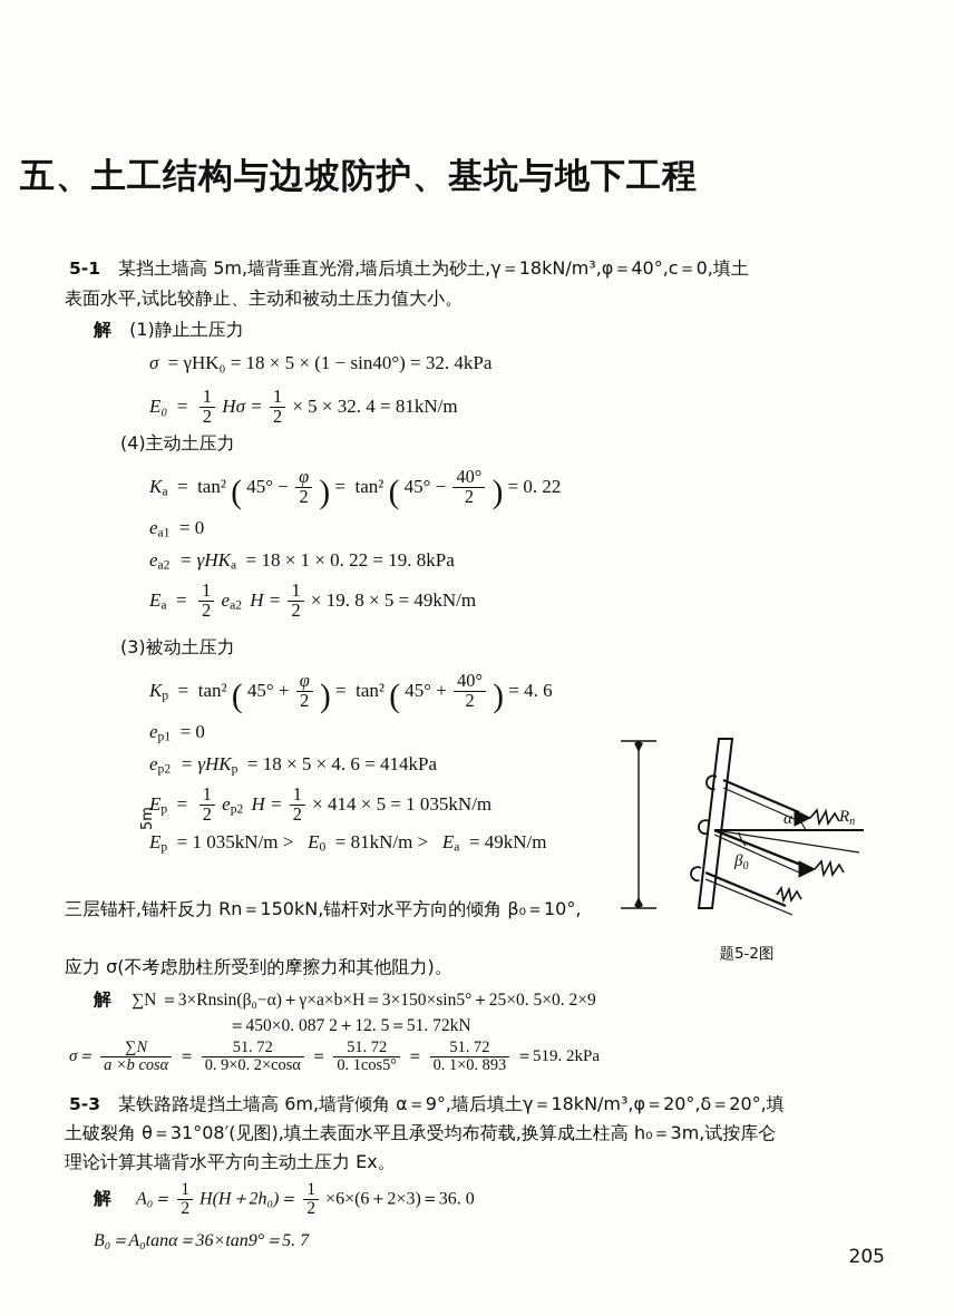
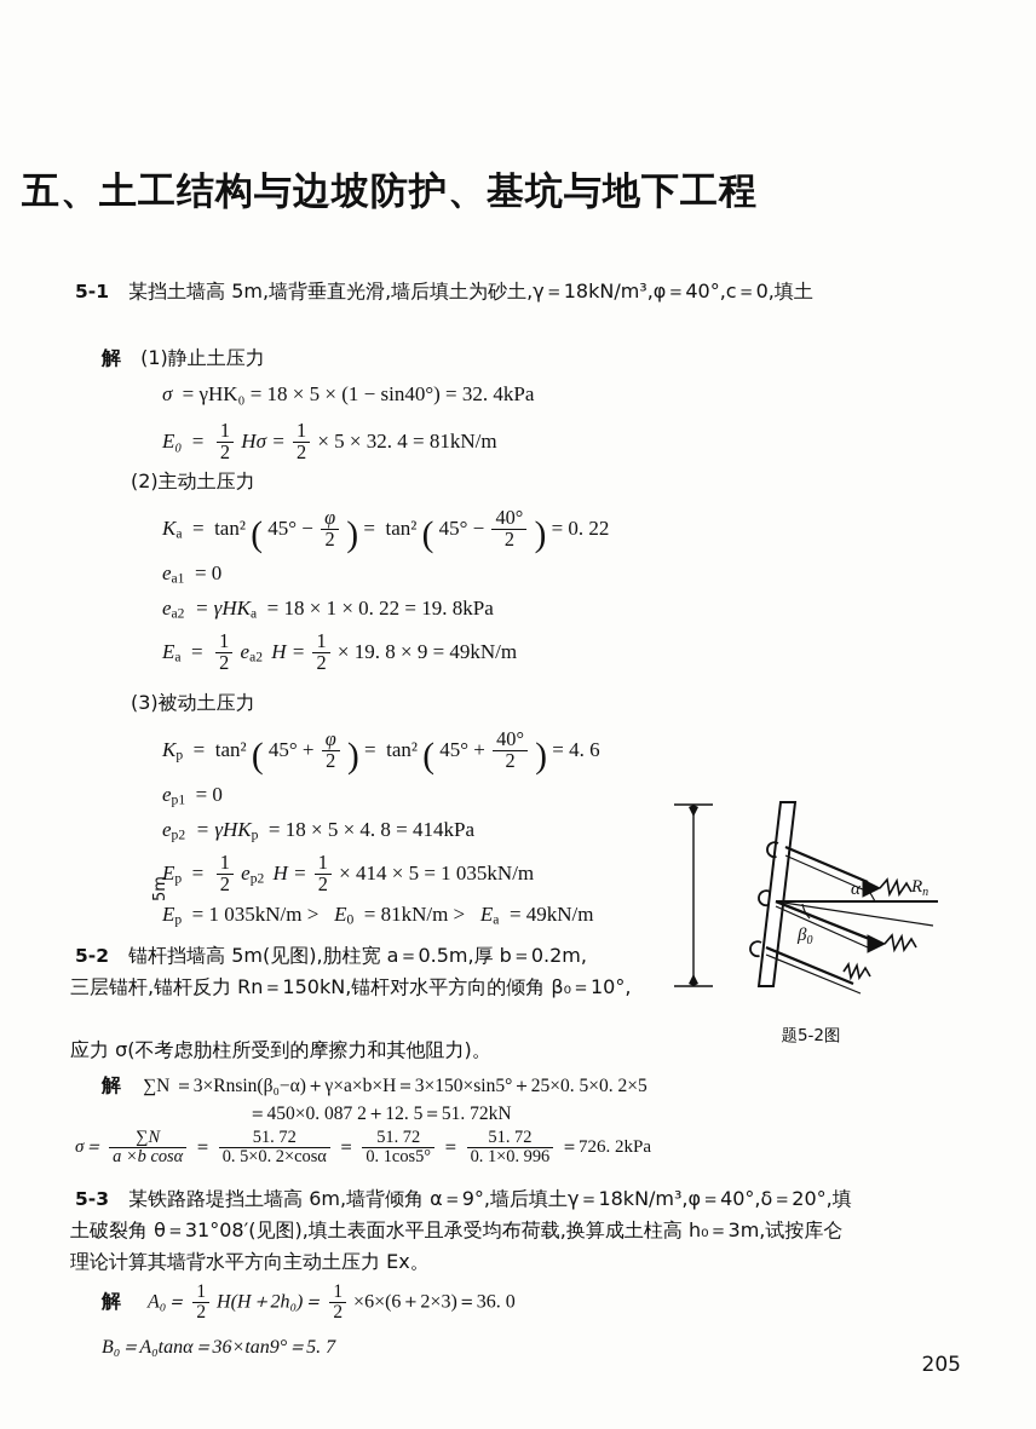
  五、土工结构与边坡防护、基坑与地下工程
  5-1 某挡土墙高 5m,墙背垂直光滑,墙后填土为砂土,γ＝18kN/m³,φ＝40°,c＝0,填土
- 表面水平,试比较静止、主动和被动土压力值大小。
  解 (1)静止土压力
  σ = γHK₀ = 18 × 5 × (1 − sin40°) = 32. 4kPa
  E₀ =
  1
  2
  Hσ =
  1
  2
  × 5 × 32. 4 = 81kN/m
- (4)主动土压力
+ (2)主动土压力
  Ka = tan² ( 45° −
  φ
  2
  ) = tan² ( 45° −
  40°
  2
  ) = 0. 22
  ea1 = 0
  ea2 = γHKa = 18 × 1 × 0. 22 = 19. 8kPa
  Ea =
  1
  2
  ea2 H =
  1
  2
- × 19. 8 × 5 = 49kN/m
+ × 19. 8 × 9 = 49kN/m
  (3)被动土压力
  Kp = tan² ( 45° +
  φ
  2
  ) = tan² ( 45° +
  40°
  2
  ) = 4. 6
  ep1 = 0
- ep2 = γHKp = 18 × 5 × 4. 6 = 414kPa
+ ep2 = γHKp = 18 × 5 × 4. 8 = 414kPa
  Ep =
  1
  2
  ep2 H =
  1
  2
  × 414 × 5 = 1 035kN/m
  Ep = 1 035kN/m > E0 = 81kN/m > Ea = 49kN/m
+ 5-2 锚杆挡墙高 5m(见图),肋柱宽 a＝0.5m,厚 b＝0.2m,
  三层锚杆,锚杆反力 Rn＝150kN,锚杆对水平方向的倾角 β₀＝10°,
  应力 σ(不考虑肋柱所受到的摩擦力和其他阻力)。
- 解 ∑N ＝3×Rnsin(β₀−α)＋γ×a×b×H＝3×150×sin5°＋25×0. 5×0. 2×9
+ 解 ∑N ＝3×Rnsin(β₀−α)＋γ×a×b×H＝3×150×sin5°＋25×0. 5×0. 2×5
  ＝450×0. 087 2＋12. 5＝51. 72kN
  σ＝
  ∑N
  a ×b cosα
  ＝
  51. 72
- 0. 9×0. 2×cosα
+ 0. 5×0. 2×cosα
  ＝
  51. 72
  0. 1cos5°
  ＝
  51. 72
- 0. 1×0. 893
+ 0. 1×0. 996
- ＝519. 2kPa
+ ＝726. 2kPa
- 5-3 某铁路路堤挡土墙高 6m,墙背倾角 α＝9°,墙后填土γ＝18kN/m³,φ＝20°,δ＝20°,填
+ 5-3 某铁路路堤挡土墙高 6m,墙背倾角 α＝9°,墙后填土γ＝18kN/m³,φ＝40°,δ＝20°,填
  土破裂角 θ＝31°08′(见图),填土表面水平且承受均布荷载,换算成土柱高 h₀＝3m,试按库仑
  理论计算其墙背水平方向主动土压力 Ex。
  解 A₀＝
  1
  2
  H(H＋2h₀)＝
  1
  2
  ×6×(6＋2×3)＝36. 0
  B₀＝A₀tanα＝36×tan9°＝5. 7
  Rn
  α
  β0
  题5-2图
  205
